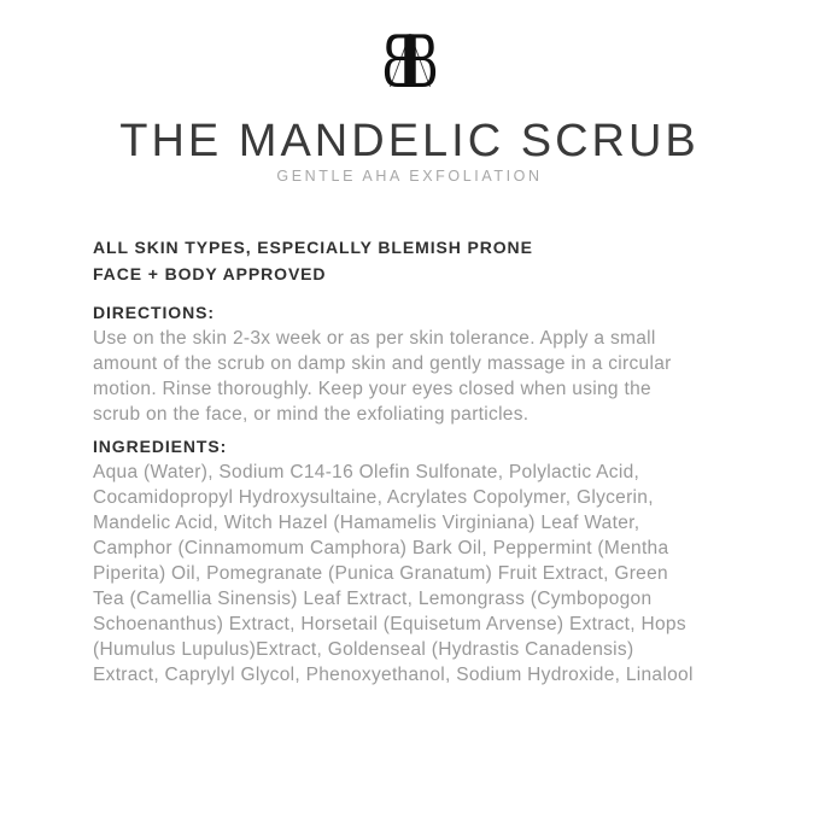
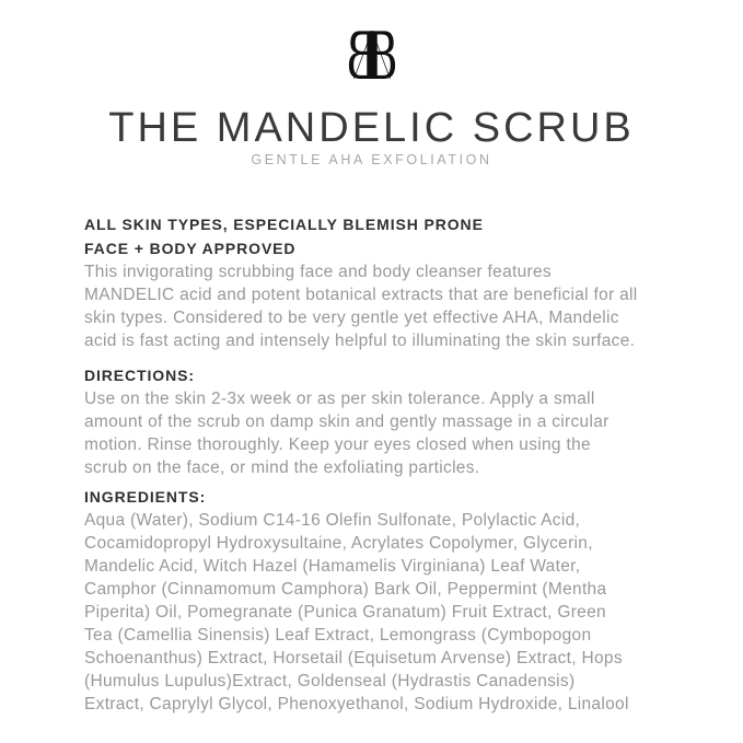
  B
  THE MANDELIC SCRUB
  GENTLE AHA EXFOLIATION
  ALL SKIN TYPES, ESPECIALLY BLEMISH PRONE
  FACE + BODY APPROVED
+ This invigorating scrubbing face and body cleanser features
+ MANDELIC acid and potent botanical extracts that are beneficial for all
+ skin types. Considered to be very gentle yet effective AHA, Mandelic
+ acid is fast acting and intensely helpful to illuminating the skin surface.
  DIRECTIONS:
  Use on the skin 2-3x week or as per skin tolerance. Apply a small
  amount of the scrub on damp skin and gently massage in a circular
  motion. Rinse thoroughly. Keep your eyes closed when using the
  scrub on the face, or mind the exfoliating particles.
  INGREDIENTS:
  Aqua (Water), Sodium C14-16 Olefin Sulfonate, Polylactic Acid,
  Cocamidopropyl Hydroxysultaine, Acrylates Copolymer, Glycerin,
  Mandelic Acid, Witch Hazel (Hamamelis Virginiana) Leaf Water,
  Camphor (Cinnamomum Camphora) Bark Oil, Peppermint (Mentha
  Piperita) Oil, Pomegranate (Punica Granatum) Fruit Extract, Green
  Tea (Camellia Sinensis) Leaf Extract, Lemongrass (Cymbopogon
  Schoenanthus) Extract, Horsetail (Equisetum Arvense) Extract, Hops
  (Humulus Lupulus)Extract, Goldenseal (Hydrastis Canadensis)
  Extract, Caprylyl Glycol, Phenoxyethanol, Sodium Hydroxide, Linalool
